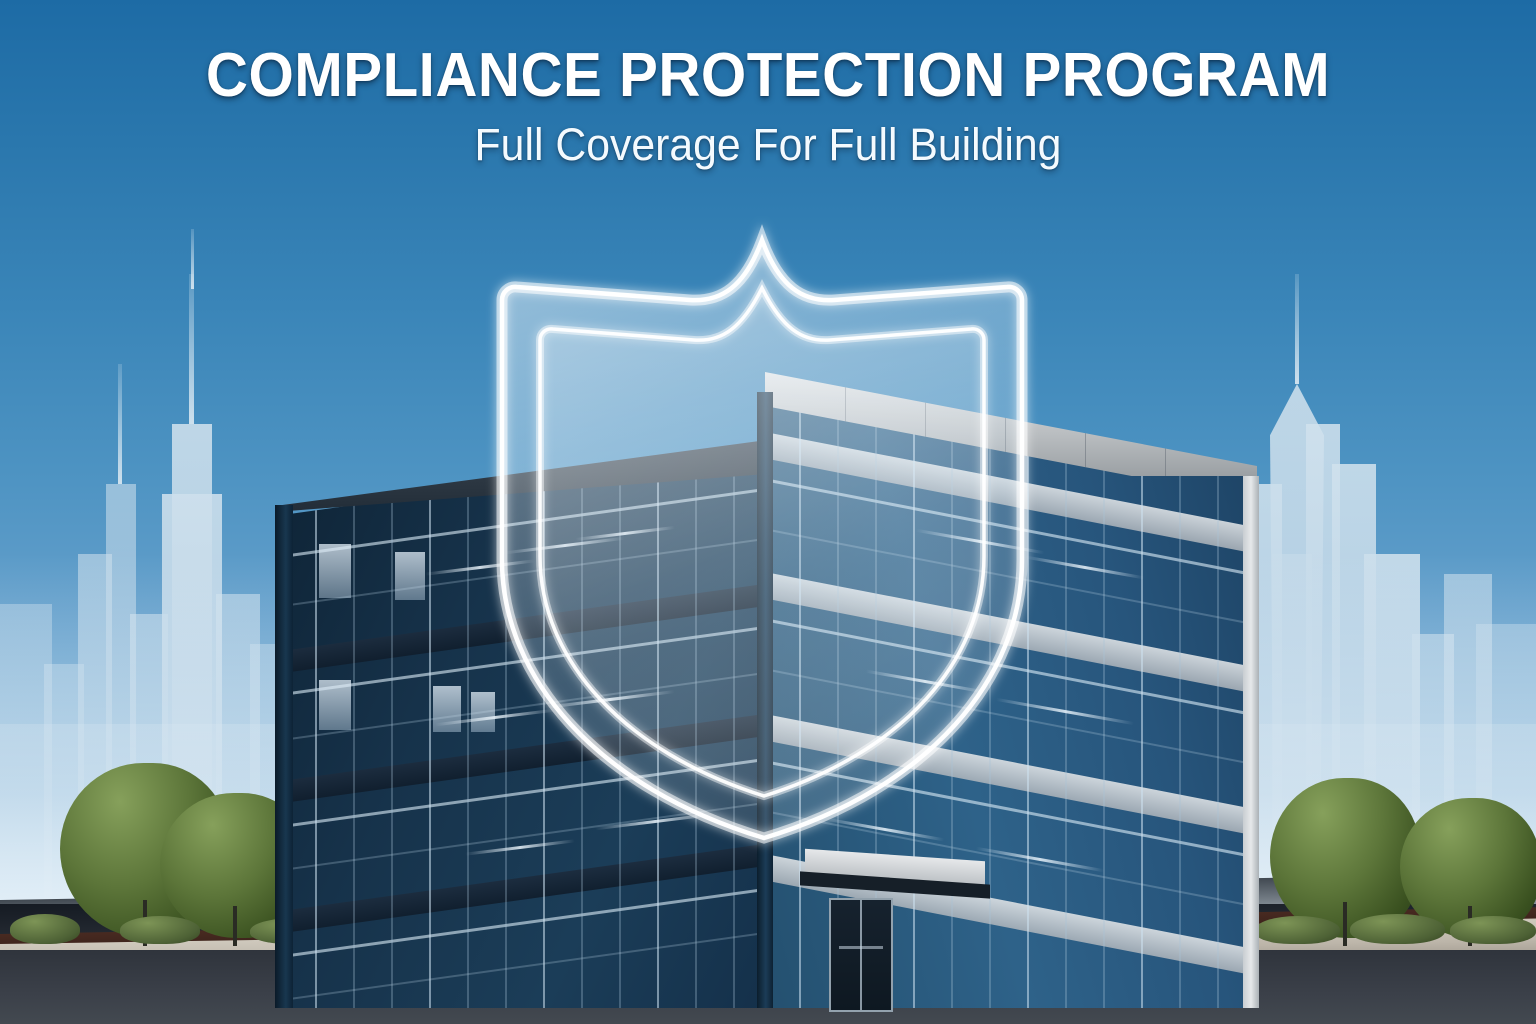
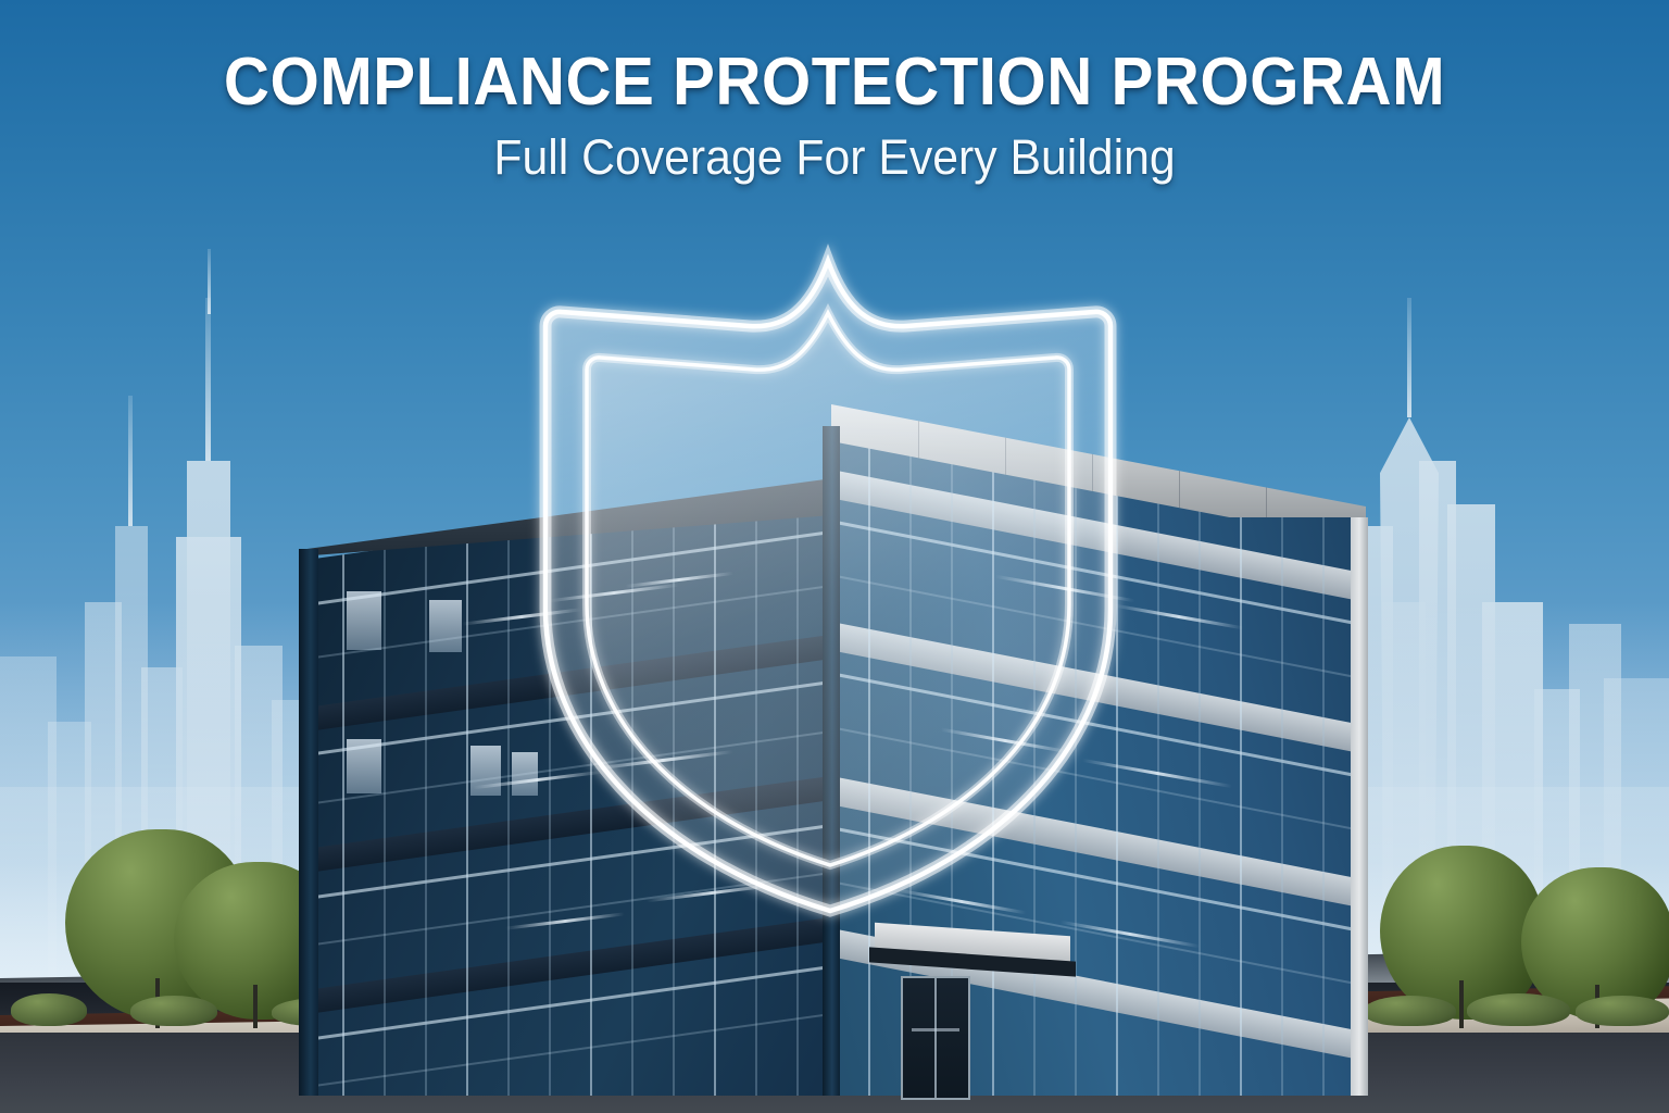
  COMPLIANCE PROTECTION PROGRAM
- Full Coverage For Full Building
+ Full Coverage For Every Building
